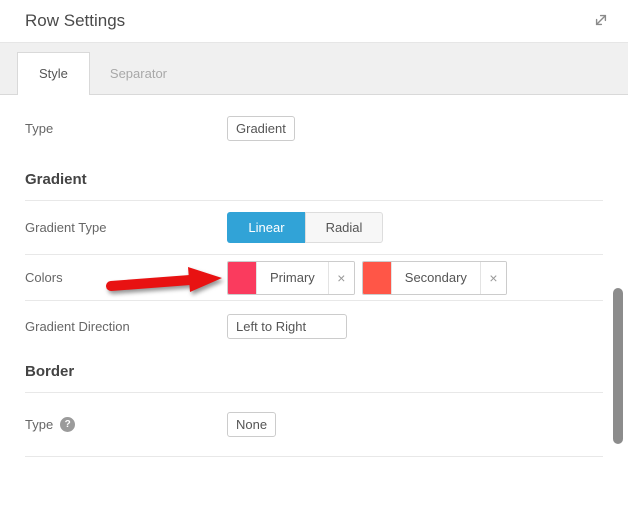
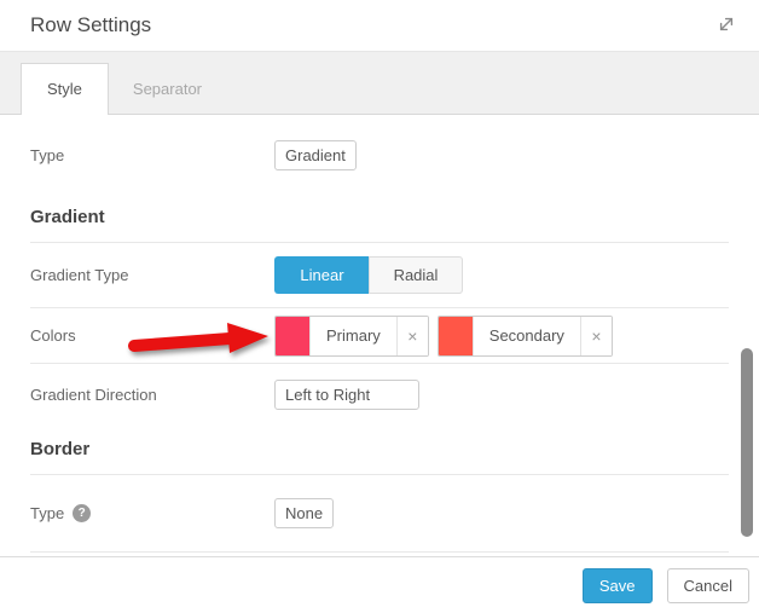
  Row Settings
  Style
  Separator
  Type
  Gradient
  Gradient
  Gradient Type
  Linear
  Radial
  Colors
  Primary
  ×
  Secondary
  ×
  Gradient Direction
  Left to Right
  Border
  Type
  ?
  None
+ Save
+ Cancel
